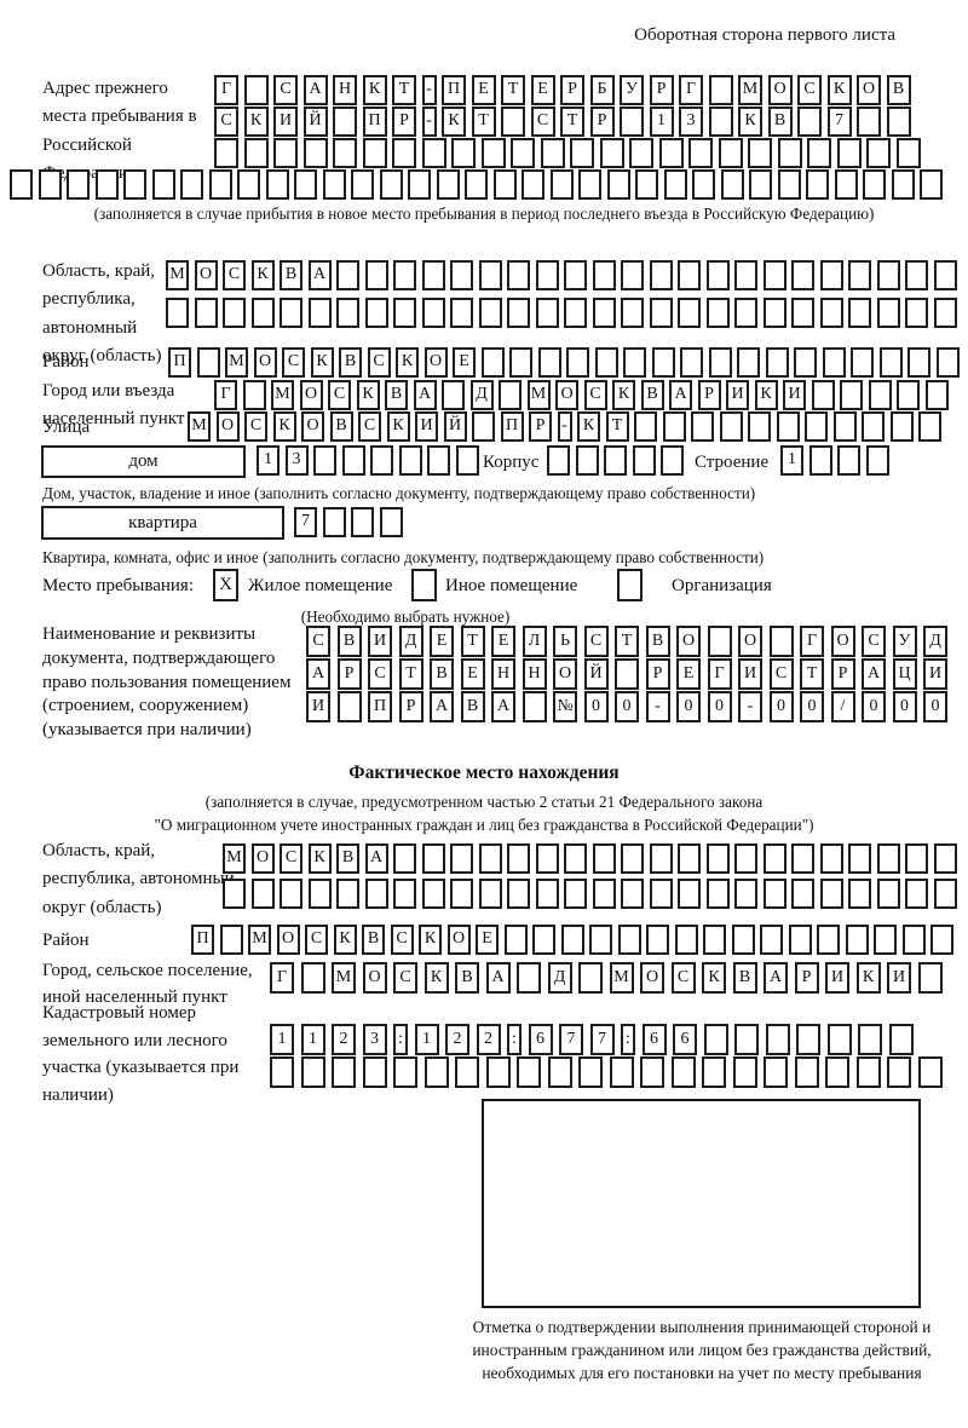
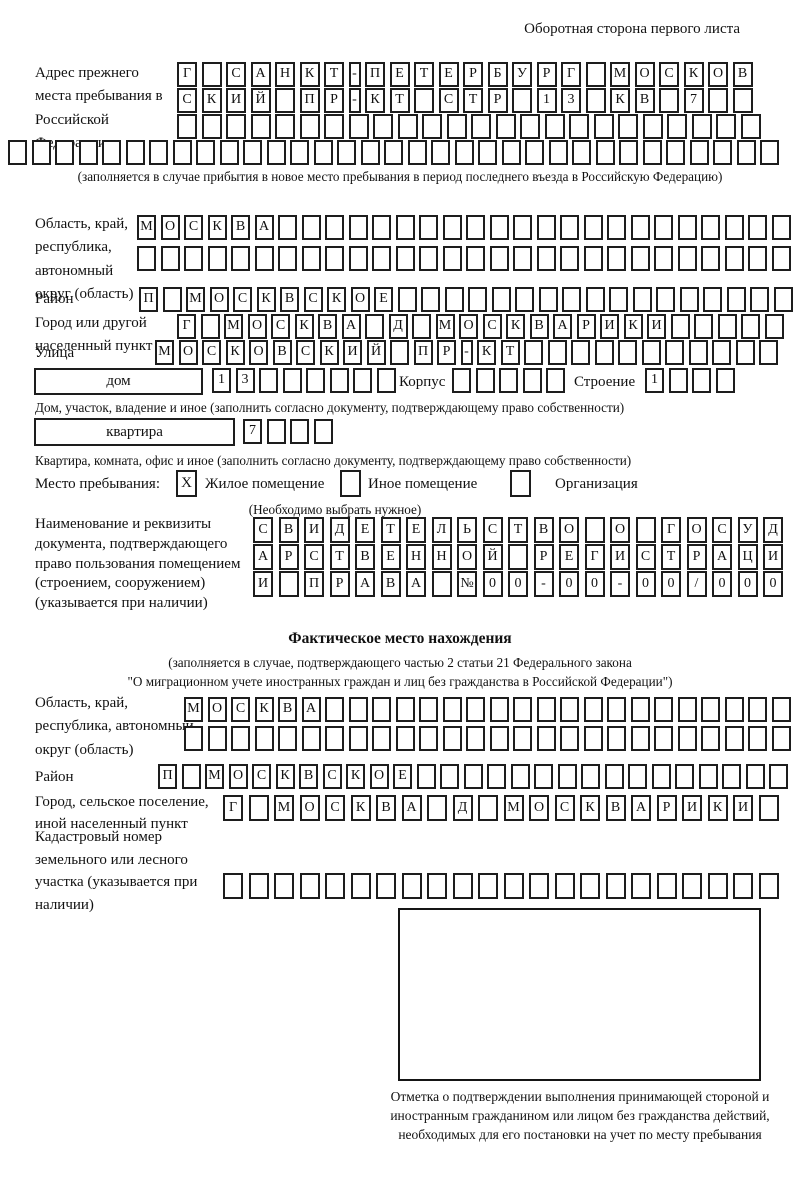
  Оборотная сторона первого листа
  Адрес прежнего места пребывания в Российской
  Г С А Н К Т - П Е Т Е Р Б У Р Г М О С К О В
  С К И Й П Р - К Т С Т Р 1 3 К В 7
  (заполняется в случае прибытия в новое место пребывания в период последнего въезда в Российскую Федерацию)
  Область, край, республика, автономный округ (область)
  М О С К В А
  Район
  П М О С К В С К О Е
- Город или въезда населенный пункт
+ Город или другой населенный пункт
  Г М О С К В А Д М О С К В А Р И К И
  Улица
  М О С К О В С К И Й П Р - К Т
  дом
  1 3
  Корпус
  Строение
  1
  Дом, участок, владение и иное (заполнить согласно документу, подтверждающему право собственности)
  квартира
  7
  Квартира, комната, офис и иное (заполнить согласно документу, подтверждающему право собственности)
  Место пребывания:
  X
  Жилое помещение
  Иное помещение
  Организация
  (Необходимо выбрать нужное)
  Наименование и реквизиты документа, подтверждающего право пользования помещением (строением, сооружением) (указывается при наличии)
  С В И Д Е Т Е Л Ь С Т В О О Г О С У Д
  А Р С Т В Е Н Н О Й Р Е Г И С Т Р А Ц И
  И П Р А В А № 0 0 - 0 0 - 0 0 / 0 0 0
  Фактическое место нахождения
- (заполняется в случае, предусмотренном частью 2 статьи 21 Федерального закона
+ (заполняется в случае, подтверждающего частью 2 статьи 21 Федерального закона
  "О миграционном учете иностранных граждан и лиц без гражданства в Российской Федерации")
  Область, край, республика, автономны округ (область)
  М О С К В А
  Район
  П М О С К В С К О Е
  Город, сельское поселение, иной населенный пункт
  Г М О С К В А Д М О С К В А Р И К И
  Кадастровый номер земельного или лесного участка (указывается при наличии)
- 1 1 2 3 : 1 2 2 : 6 7 7 : 6 6
  Отметка о подтверждении выполнения принимающей стороной и иностранным гражданином или лицом без гражданства действий, необходимых для его постановки на учет по месту пребывания
